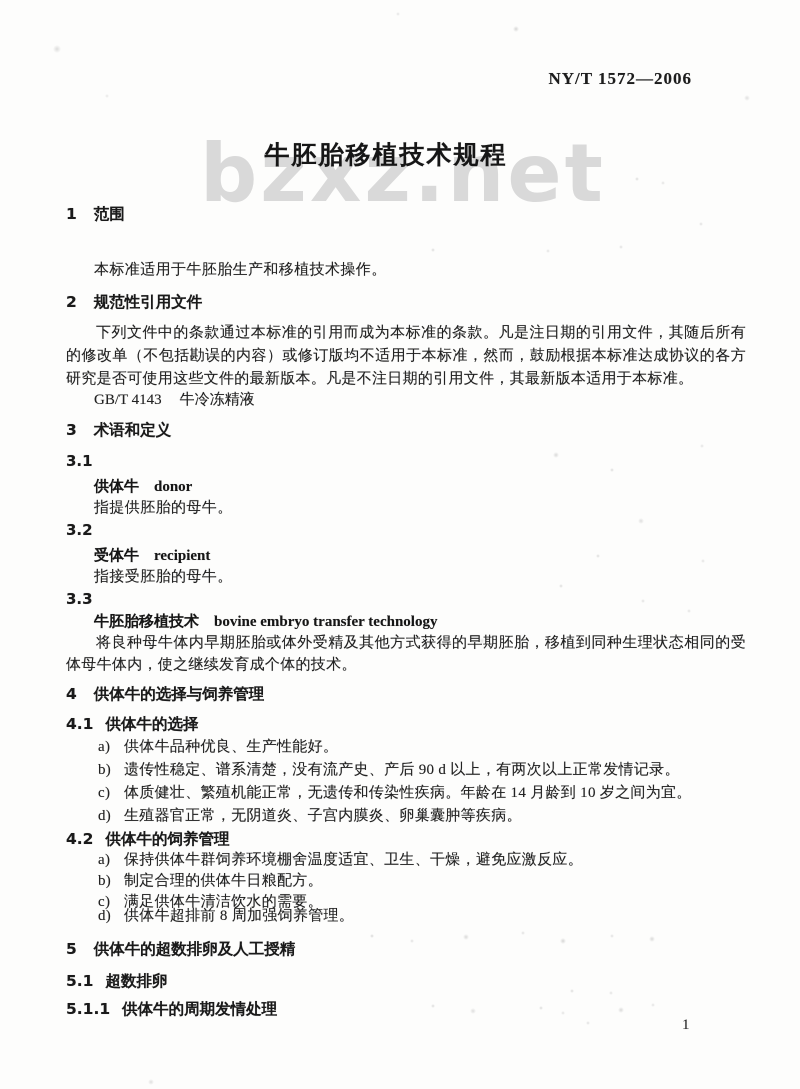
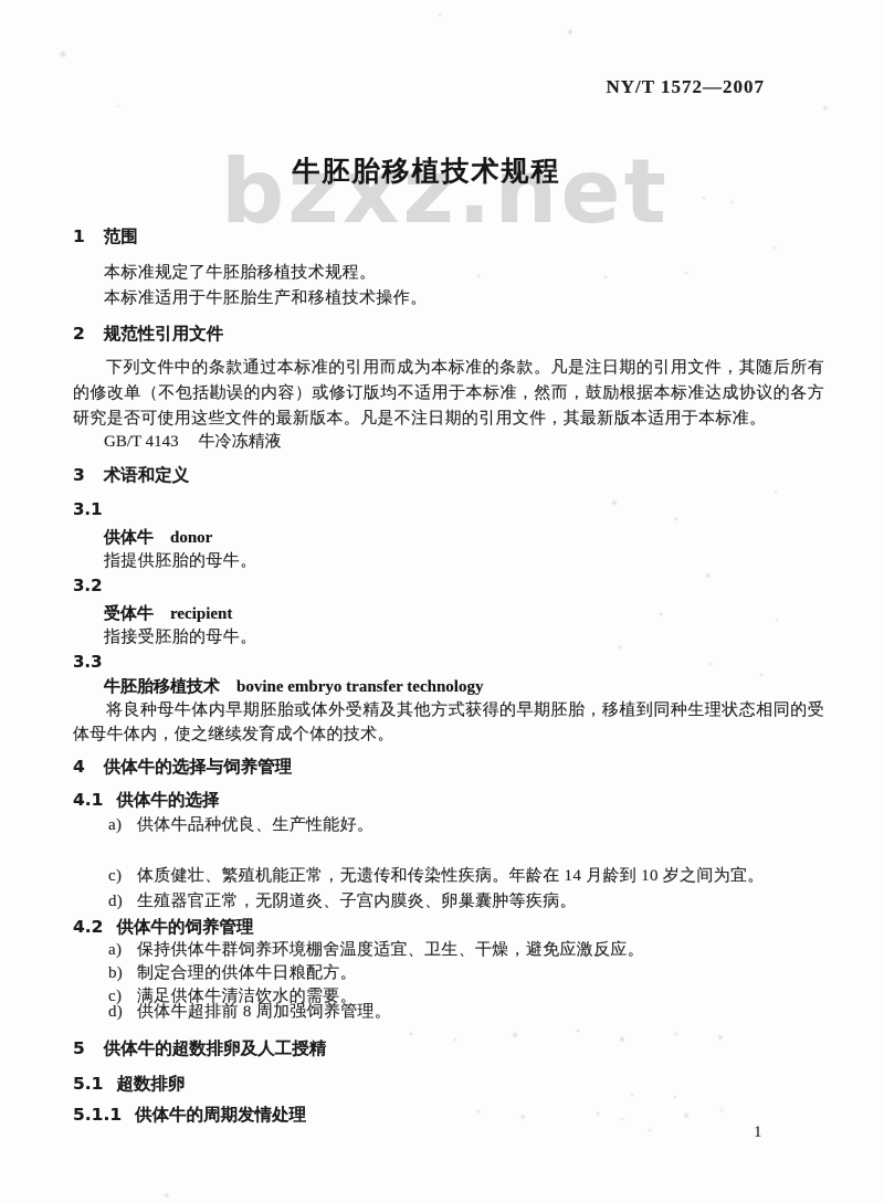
- NY/T 1572—2006
+ NY/T 1572—2007
  bzxz.net
  牛胚胎移植技术规程
  1 范围
+ 本标准规定了牛胚胎移植技术规程。
  本标准适用于牛胚胎生产和移植技术操作。
  2 规范性引用文件
  下列文件中的条款通过本标准的引用而成为本标准的条款。凡是注日期的引用文件，其随后所有的修改单（不包括勘误的内容）或修订版均不适用于本标准，然而，鼓励根据本标准达成协议的各方研究是否可使用这些文件的最新版本。凡是不注日期的引用文件，其最新版本适用于本标准。
  GB/T 4143 牛冷冻精液
  3 术语和定义
  3.1
  供体牛 donor
  指提供胚胎的母牛。
  3.2
  受体牛 recipient
  指接受胚胎的母牛。
  3.3
  牛胚胎移植技术 bovine embryo transfer technology
  将良种母牛体内早期胚胎或体外受精及其他方式获得的早期胚胎，移植到同种生理状态相同的受体母牛体内，使之继续发育成个体的技术。
  4 供体牛的选择与饲养管理
  4.1 供体牛的选择
  a) 供体牛品种优良、生产性能好。
- b) 遗传性稳定、谱系清楚，没有流产史、产后 90 d 以上，有两次以上正常发情记录。
  c) 体质健壮、繁殖机能正常，无遗传和传染性疾病。年龄在 14 月龄到 10 岁之间为宜。
  d) 生殖器官正常，无阴道炎、子宫内膜炎、卵巢囊肿等疾病。
  4.2 供体牛的饲养管理
  a) 保持供体牛群饲养环境棚舍温度适宜、卫生、干燥，避免应激反应。
  b) 制定合理的供体牛日粮配方。
  c) 满足供体牛清洁饮水的需要。
  d) 供体牛超排前 8 周加强饲养管理。
  5 供体牛的超数排卵及人工授精
  5.1 超数排卵
  5.1.1 供体牛的周期发情处理
  1
